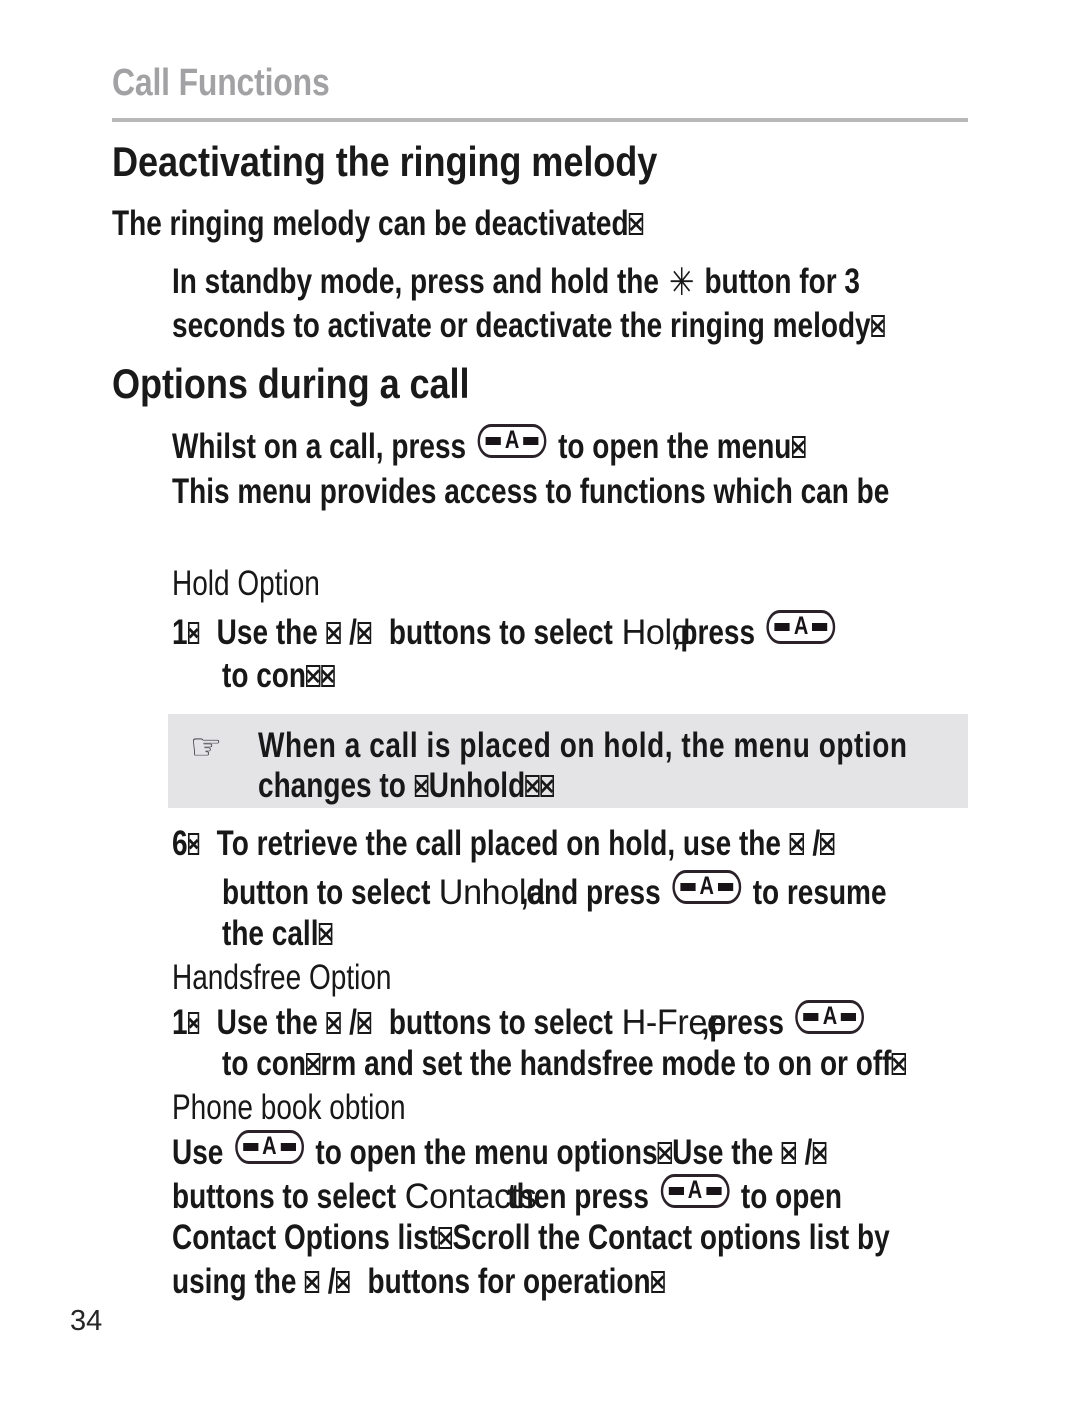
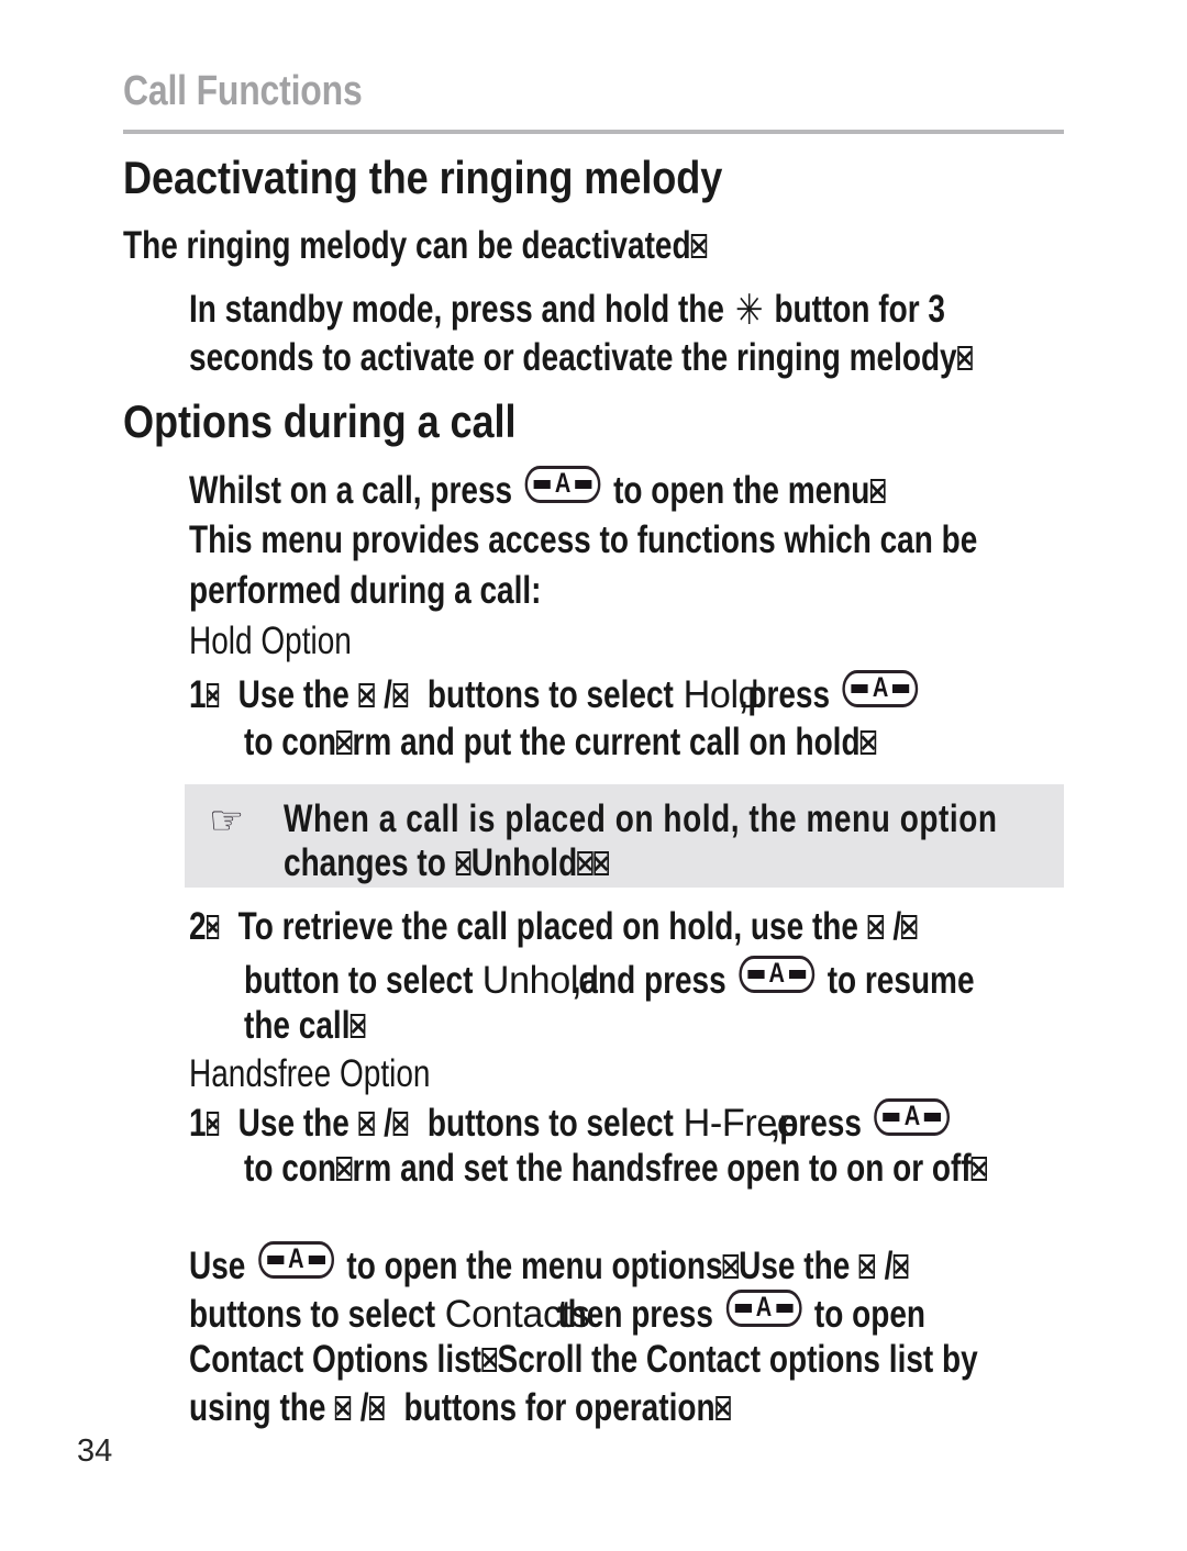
  Call Functions
  Deactivating the ringing melody
  The ringing melody can be deactivated
  In standby mode, press and hold the
  ✳
  button for 3
  seconds to activate or deactivate the ringing melody
  Options during a call
  Whilst on a call, press
  A
  to open the menu
  This menu provides access to functions which can be
+ performed during a call:
  Hold Option
  1
  Use the
  /
  buttons to select
  Hold
  ,
  press
  A
  to con
+ rm and put the current call on hold
  ☞
  When a call is placed on hold, the menu option
  changes to
  Unhold
- 6
+ 2
  To retrieve the call placed on hold, use the
  /
  button to select
  Unhold
  ,
  and press
  A
  to resume
  the call
  Handsfree Option
  1
  Use the
  /
  buttons to select
  H-Free
  ,
  press
  A
  to con
- rm and set the handsfree mode to on or off
+ rm and set the handsfree open to on or off
- Phone book obtion
  Use
  A
  to open the menu options
  Use the
  /
  buttons to select
  Contacts
  then press
  A
  to open
  Contact Options list
  Scroll the Contact options list by
  using the
  /
  buttons for operation
  34
